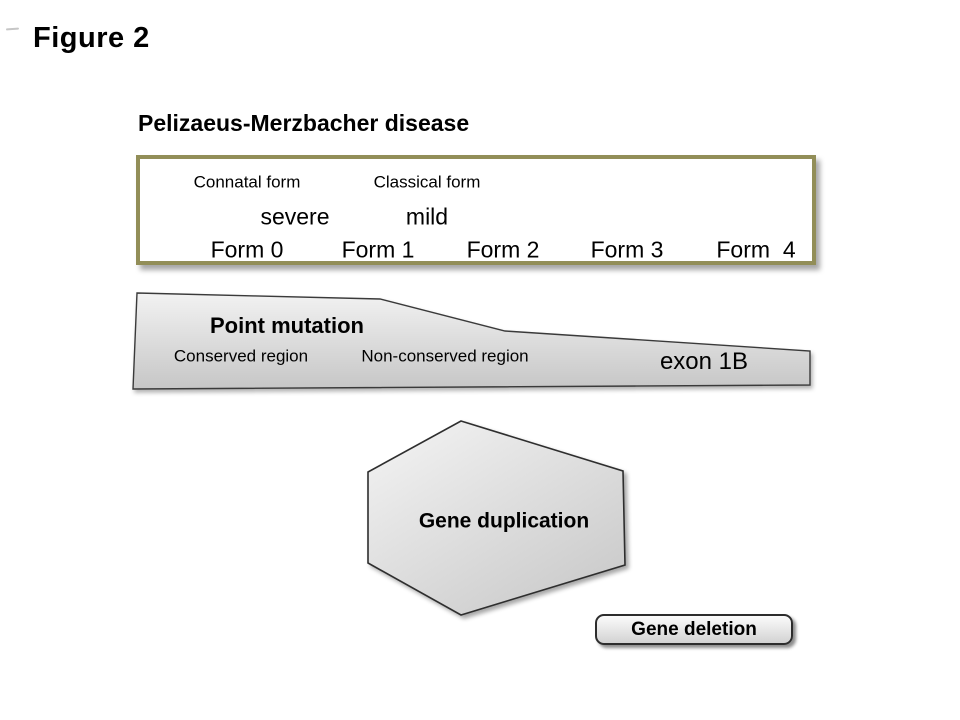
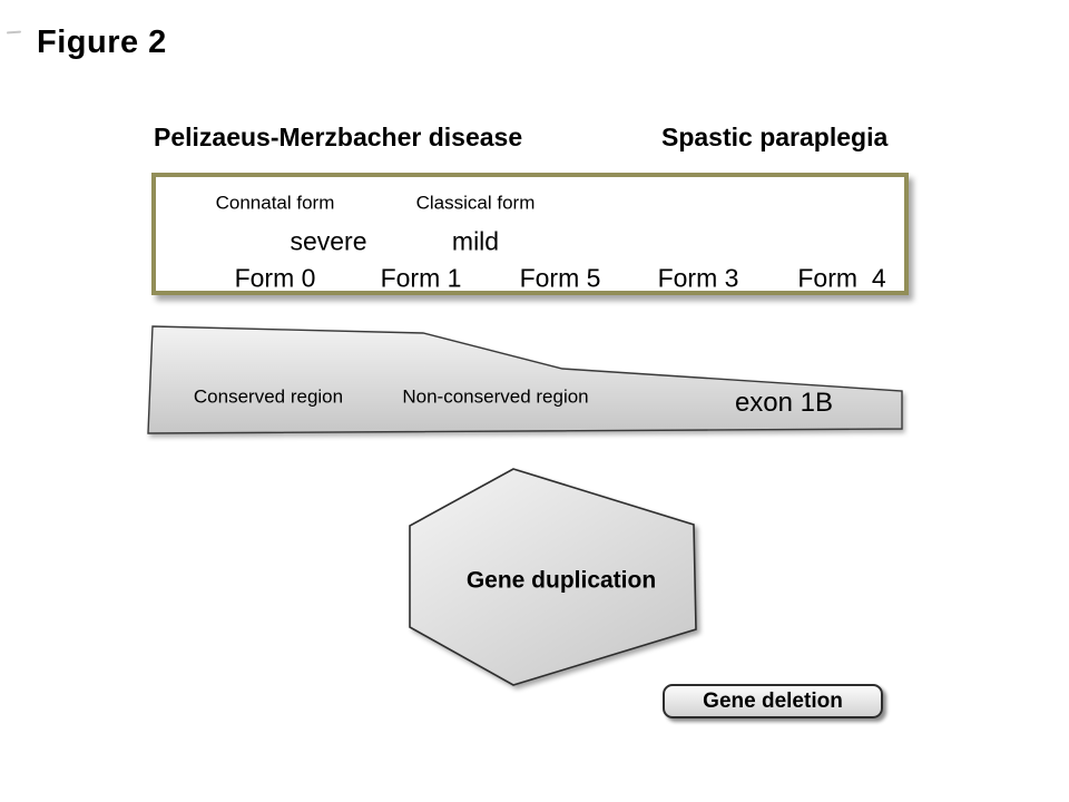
  Figure 2
  Pelizaeus-Merzbacher disease
+ Spastic paraplegia
  Connatal form
  Classical form
  severe
  mild
  Form 0
  Form 1
- Form 2
+ Form 5
  Form 3
  Form 4
- Point mutation
  Conserved region
  Non-conserved region
  exon 1B
  Gene duplication
  Gene deletion
